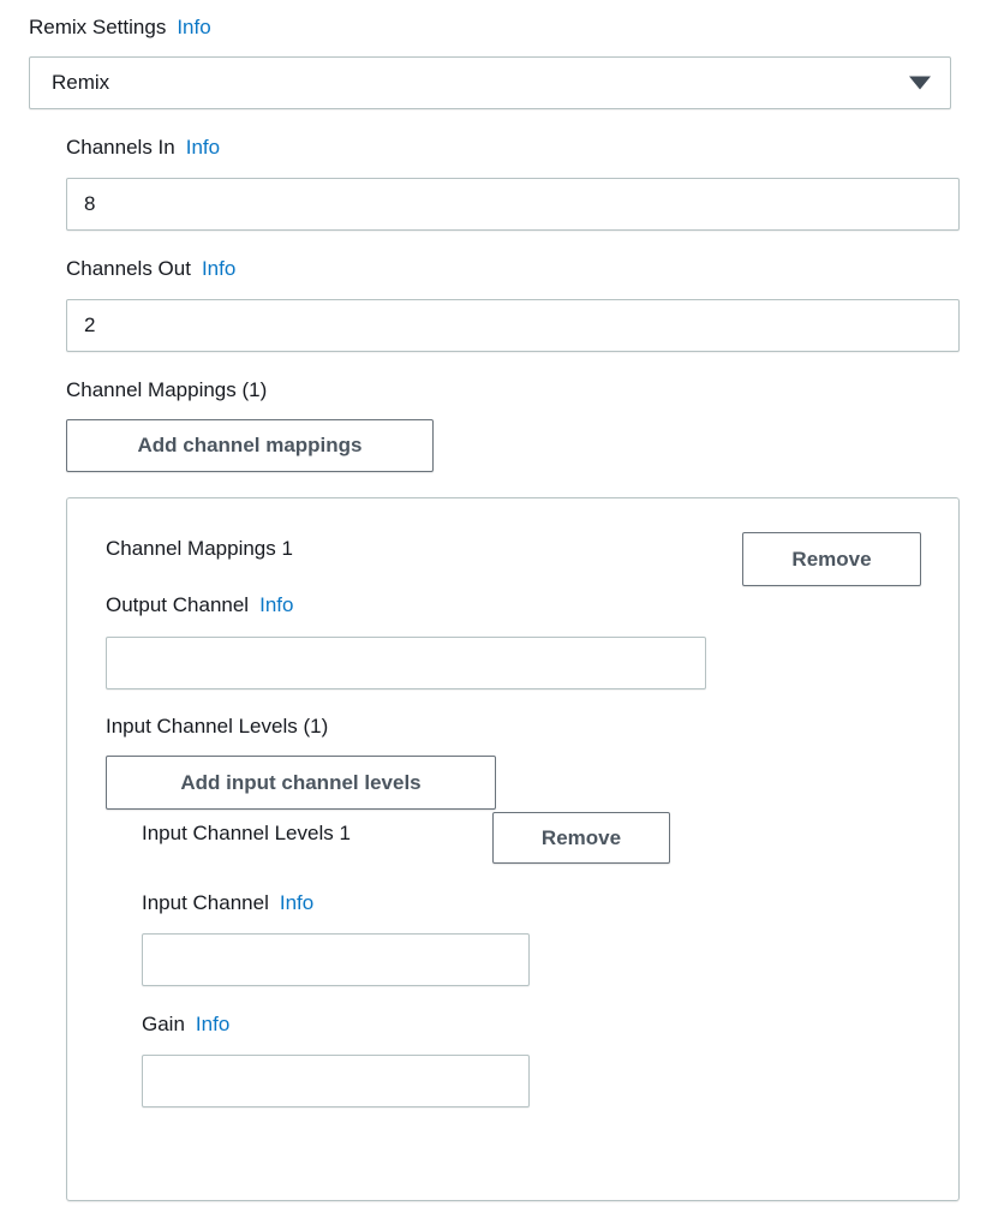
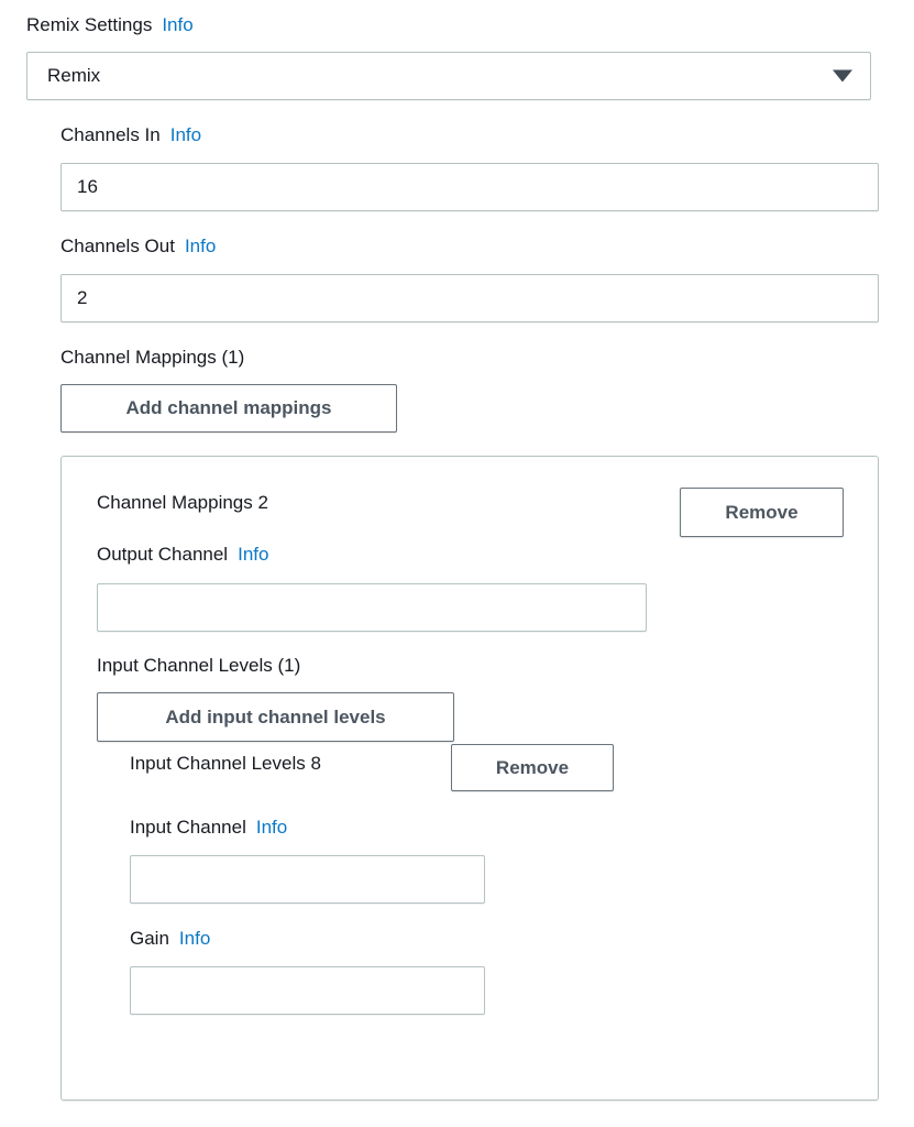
  Remix Settings
  Info
  Remix
  Channels In
  Info
- 8
+ 16
  Channels Out
  Info
  2
  Channel Mappings (1)
  Add channel mappings
- Channel Mappings 1
+ Channel Mappings 2
  Remove
  Output Channel
  Info
  Input Channel Levels (1)
  Add input channel levels
- Input Channel Levels 1
+ Input Channel Levels 8
  Remove
  Input Channel
  Info
  Gain
  Info
